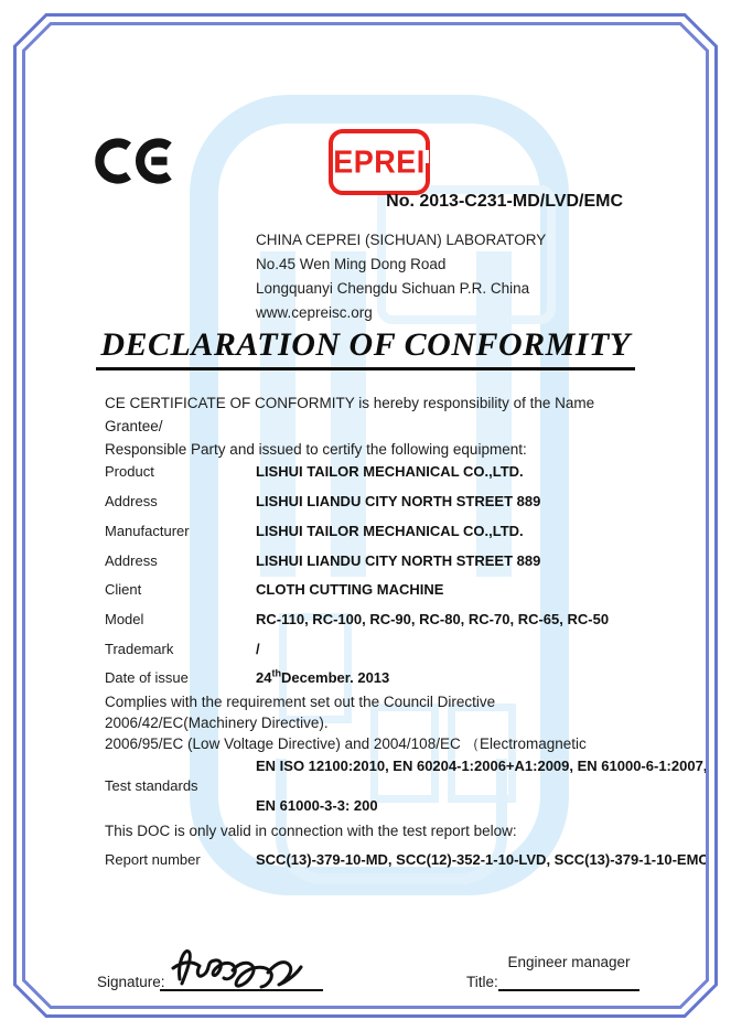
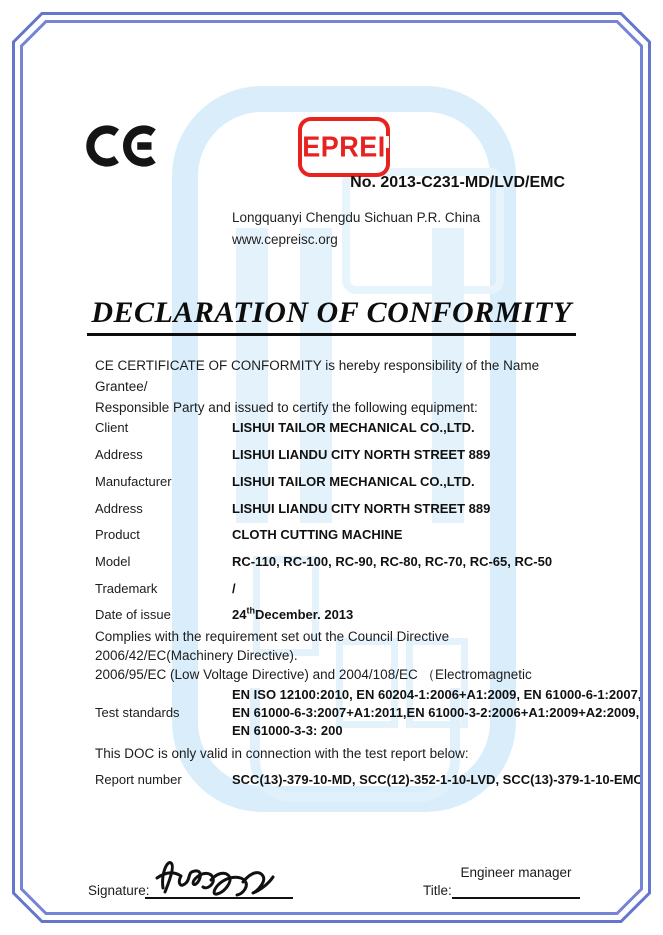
  EPREI
  No. 2013-C231-MD/LVD/EMC
- CHINA CEPREI (SICHUAN) LABORATORY
- No.45 Wen Ming Dong Road
  Longquanyi Chengdu Sichuan P.R. China
  www.cepreisc.org
  DECLARATION OF CONFORMITY
  CE CERTIFICATE OF CONFORMITY is hereby responsibility of the Name Grantee/
  Responsible Party and issued to certify the following equipment:
- Product
+ Client
  LISHUI TAILOR MECHANICAL CO.,LTD.
  Address
  LISHUI LIANDU CITY NORTH STREET 889
  Manufacturer
  LISHUI TAILOR MECHANICAL CO.,LTD.
  Address
  LISHUI LIANDU CITY NORTH STREET 889
- Client
+ Product
  CLOTH CUTTING MACHINE
  Model
  RC-110, RC-100, RC-90, RC-80, RC-70, RC-65, RC-50
  Trademark
  /
  Date of issue
  24thDecember. 2013
  Complies with the requirement set out the Council Directive 2006/42/EC(Machinery Directive).
  2006/95/EC (Low Voltage Directive) and 2004/108/EC （Electromagnetic
  Test standards
  EN ISO 12100:2010, EN 60204-1:2006+A1:2009, EN 61000-6-1:2007,
+ EN 61000-6-3:2007+A1:2011,EN 61000-3-2:2006+A1:2009+A2:2009,
  EN 61000-3-3: 200
  This DOC is only valid in connection with the test report below:
  Report number
  SCC(13)-379-10-MD, SCC(12)-352-1-10-LVD, SCC(13)-379-1-10-EMC
  Signature:
  Title:
  Engineer manager
